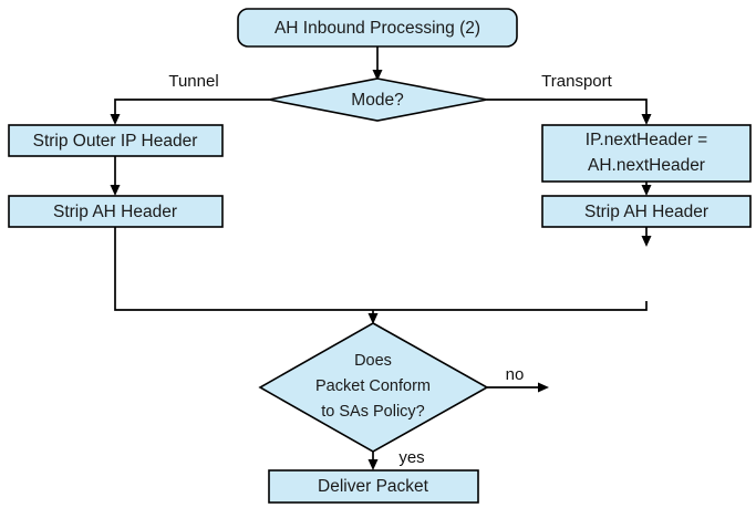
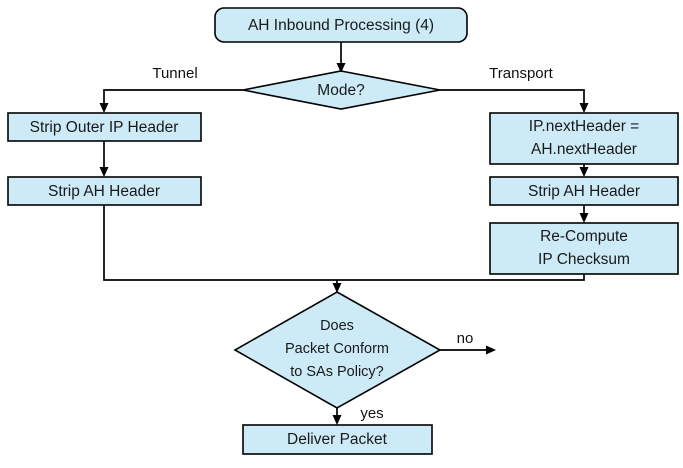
  Tunnel
  Transport
  no
  yes
- AH Inbound Processing (2)
+ AH Inbound Processing (4)
  Mode?
  Strip Outer IP Header
  Strip AH Header
  IP.nextHeader =
  AH.nextHeader
  Strip AH Header
+ Re-Compute
+ IP Checksum
  Does
  Packet Conform
  to SAs Policy?
  Deliver Packet
